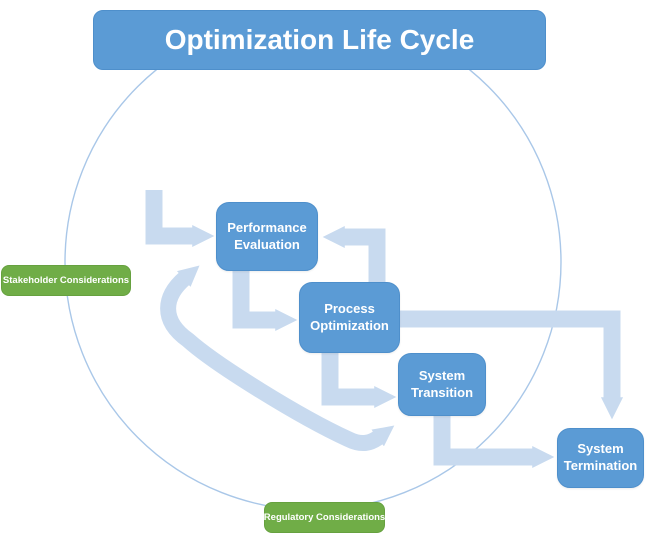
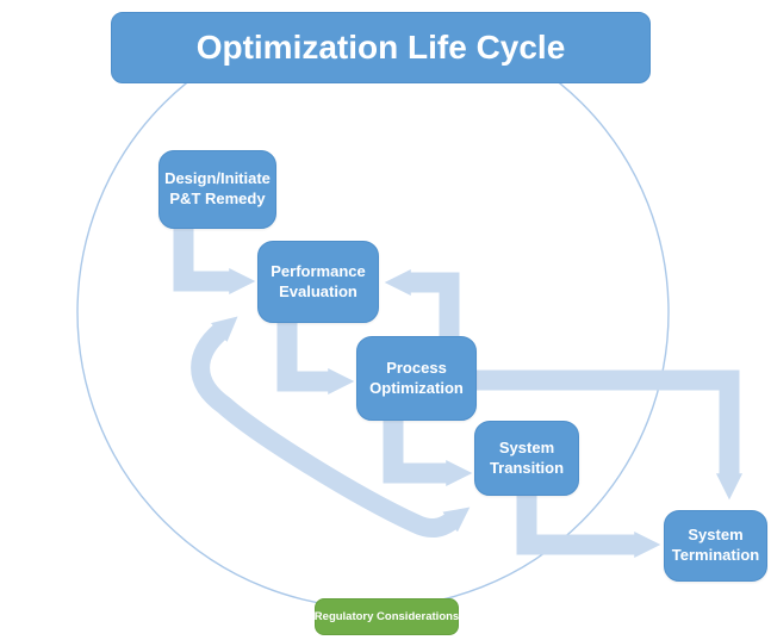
  Optimization Life Cycle
+ Design/Initiate
+ P&T Remedy
  Performance
  Evaluation
  Process
  Optimization
  System
  Transition
  System
  Termination
- Stakeholder Considerations
  Regulatory Considerations
